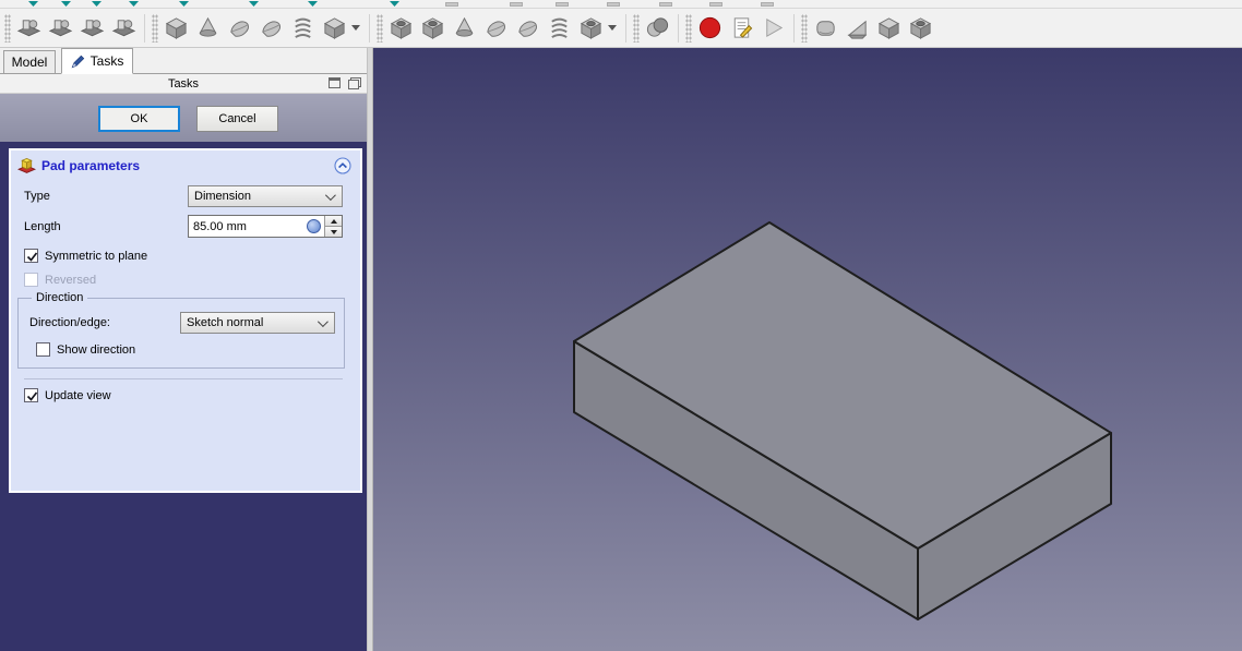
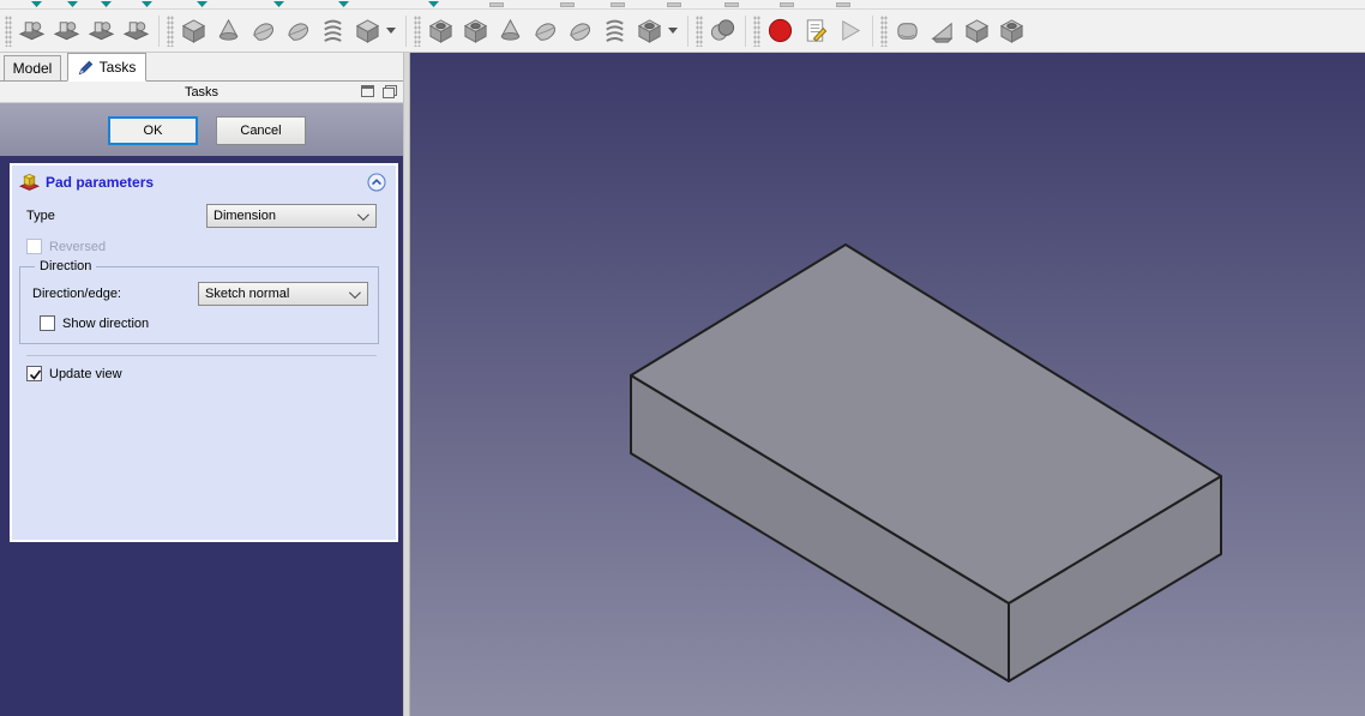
  Model
  Tasks
  Tasks
  OK
  Cancel
  Pad parameters
  Type
  Dimension
- Length
- 85.00 mm
- Symmetric to plane
  Reversed
  Direction
  Direction/edge:
  Sketch normal
  Show direction
  Update view
